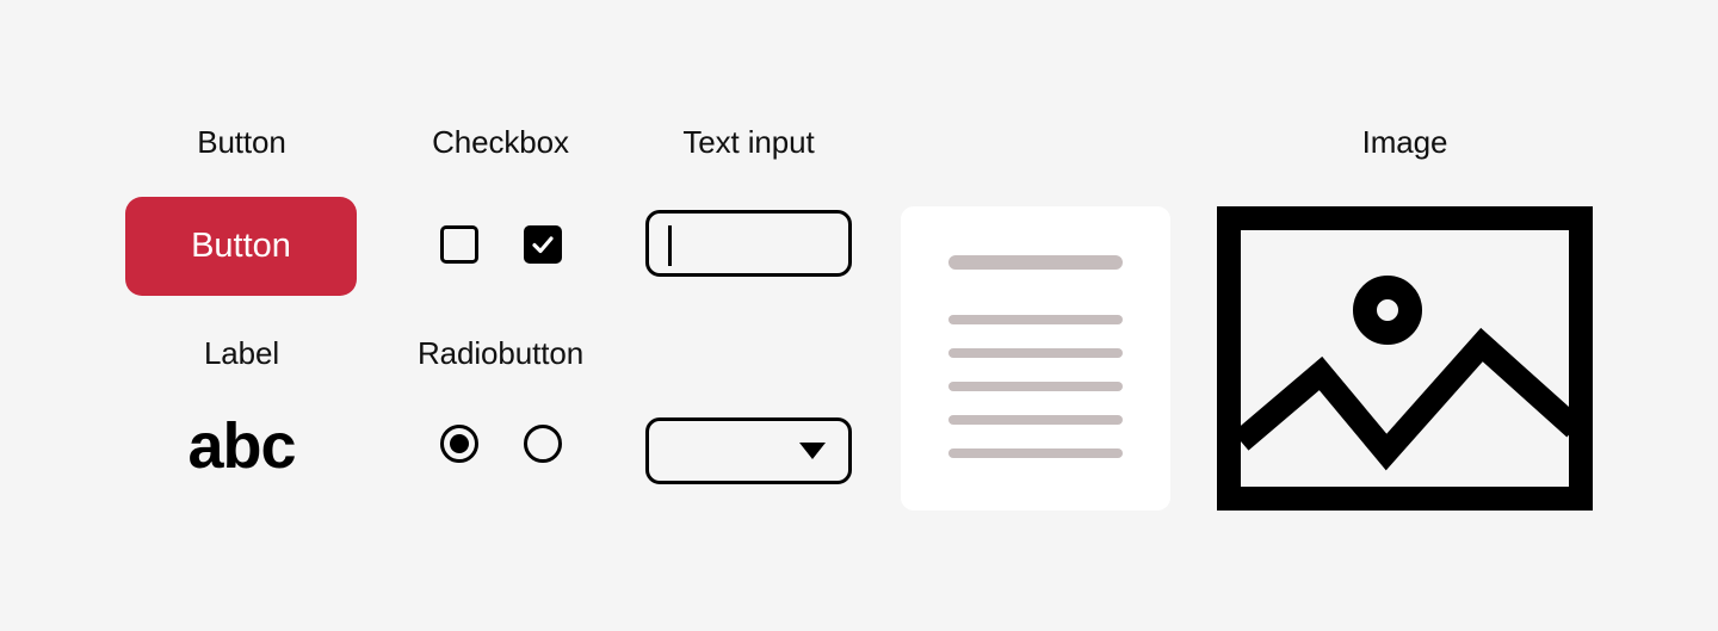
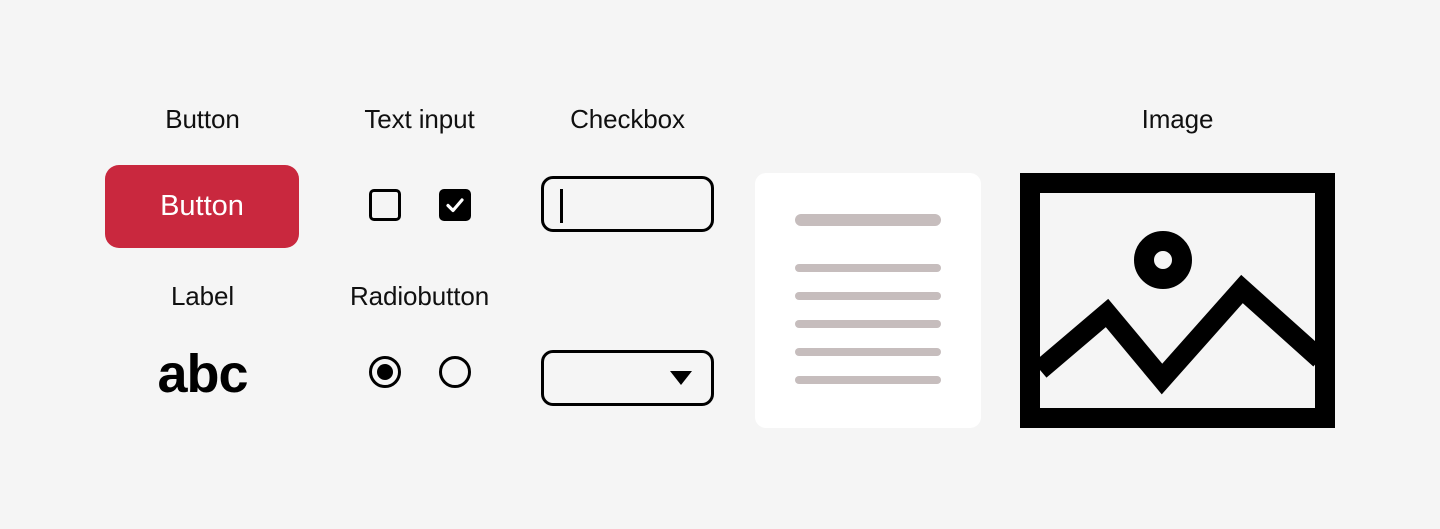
  Button
  Button
  Label
  abc
- Checkbox
+ Text input
  Radiobutton
- Text input
+ Checkbox
  Image
